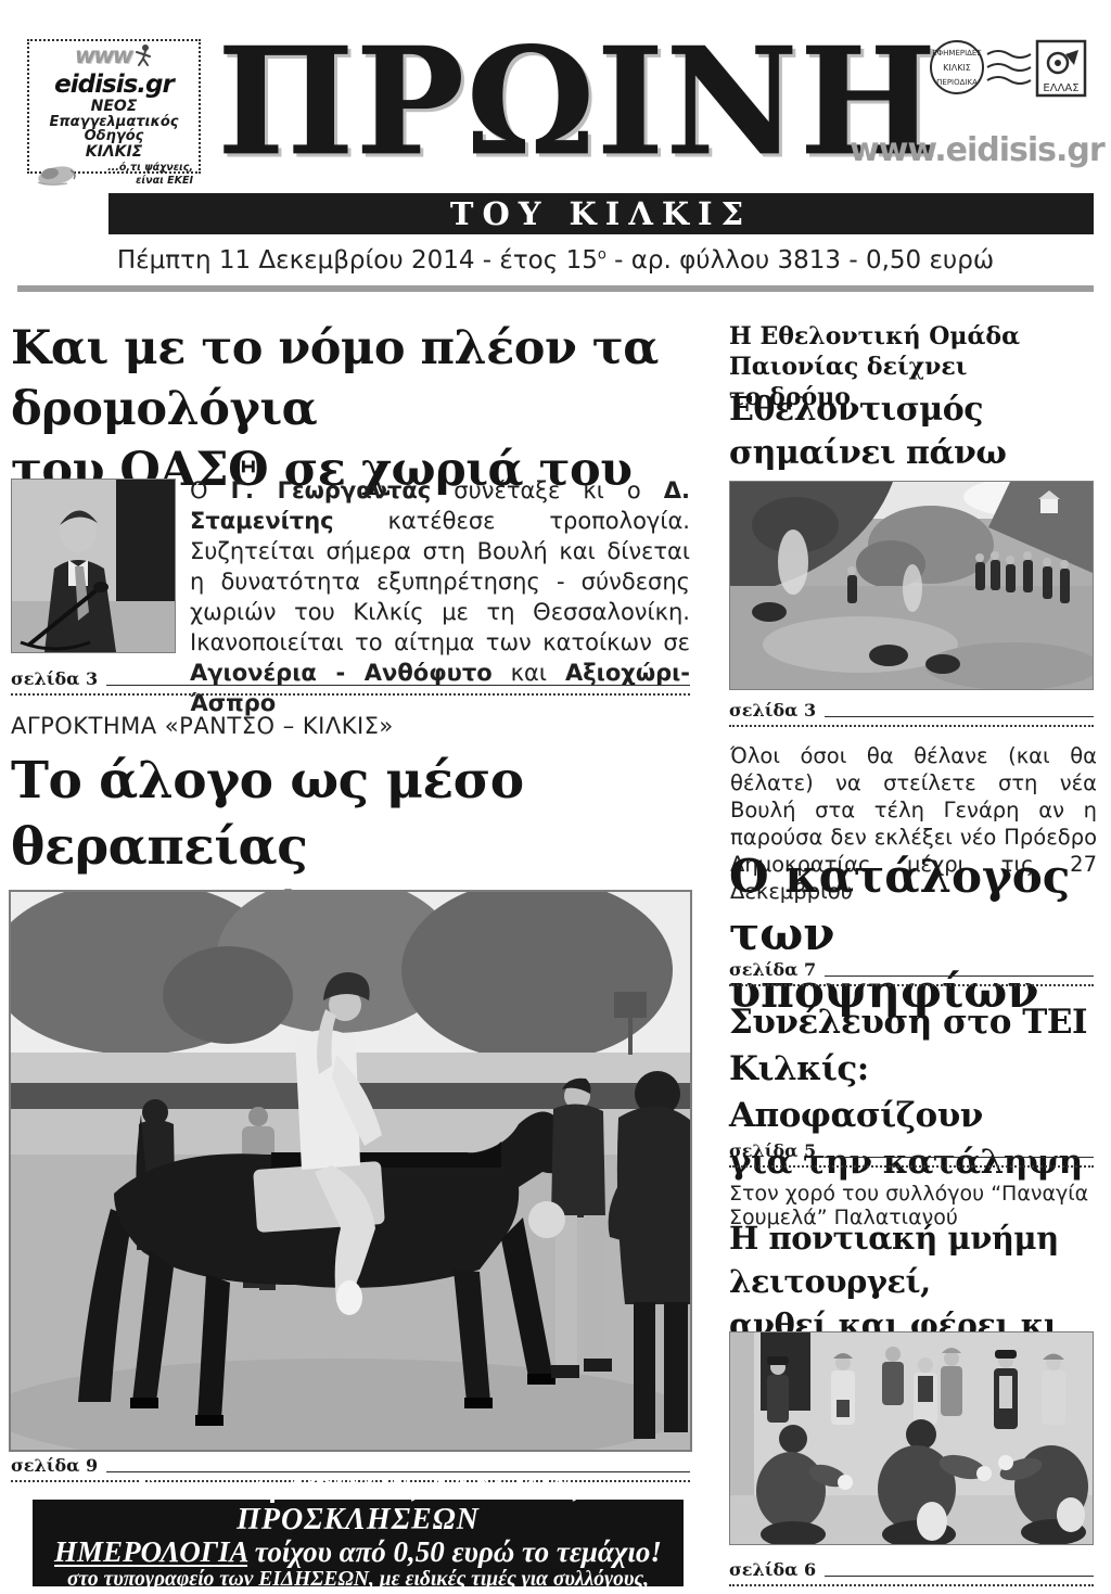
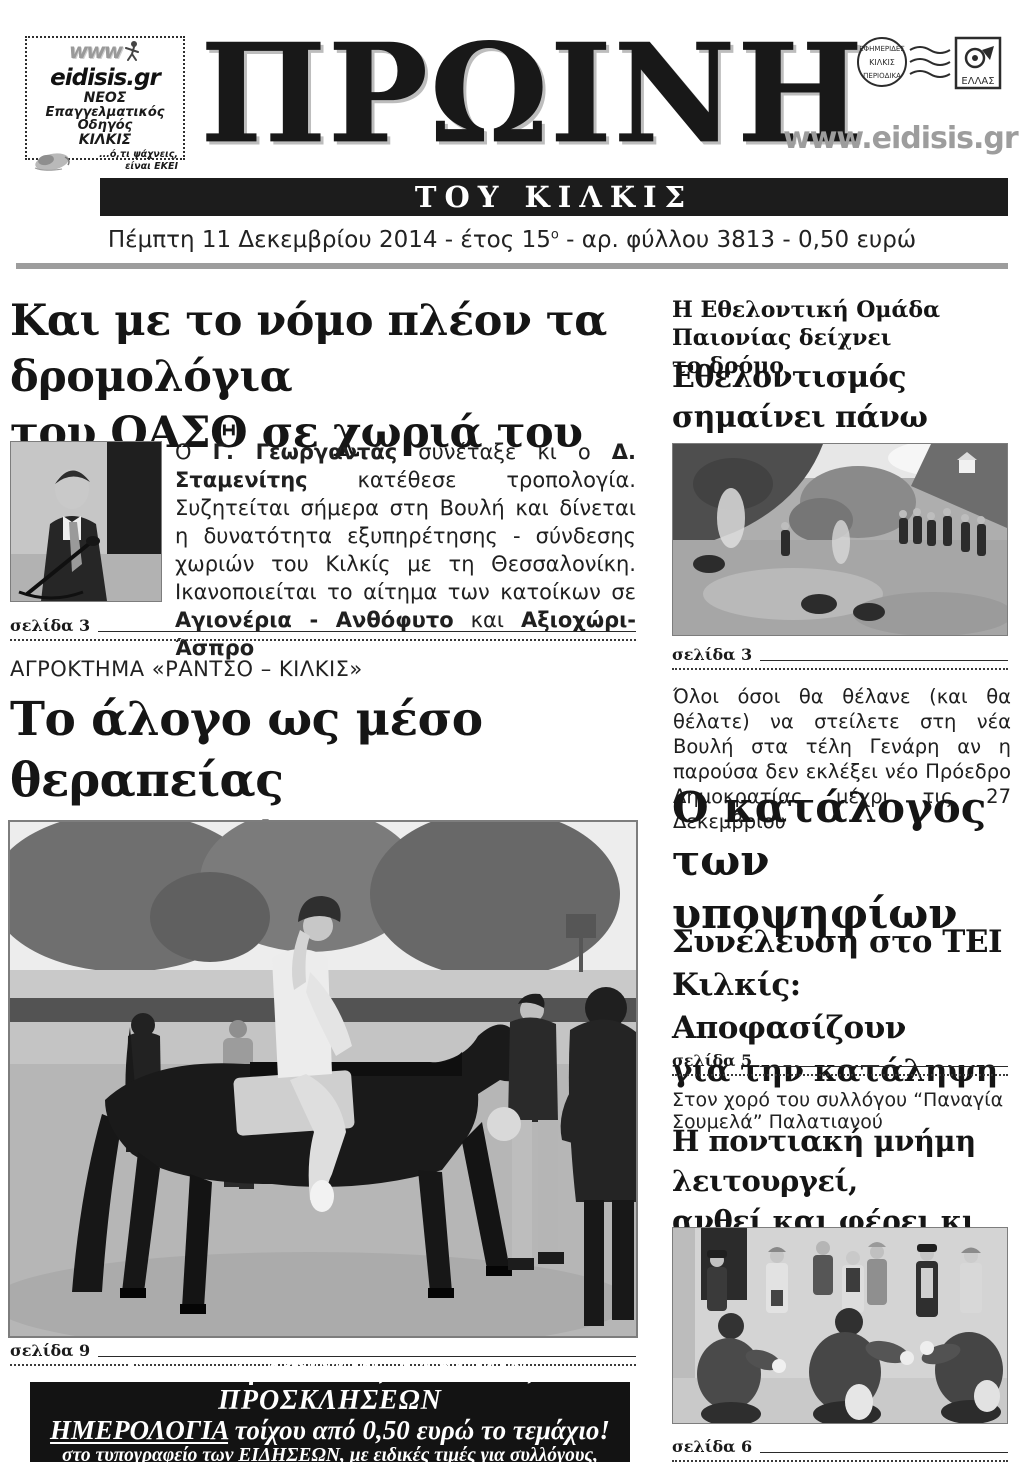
  www
  eidisis.gr
  ΝΕΟΣ
  Επαγγελματικός Οδηγός
  ΚΙΛΚΙΣ
  ...ό,τι ψάχνεις,
  είναι ΕΚΕΙ
  ΠΡΩΙΝΗ
  ΕΦΗΜΕΡΙΔΕΣ
  ΚΙΛΚΙΣ
  ΠΕΡΙΟΔΙΚΑ
  ΕΛΛΑΣ
  www.eidisis.gr
  ΤΟΥ ΚΙΛΚΙΣ
  Πέμπτη 11 Δεκεμβρίου 2014 - έτος 15ο - αρ. φύλλου 3813 - 0,50 ευρώ
  Και με το νόμο πλέον τα δρομολόγια
  του ΟΑΣΘ σε χωριά του
  Ο Γ. Γεωργαντάς συνέταξε κι ο Δ. Σταμενίτης κατέθεσε τροπολογία. Συζητείται σήμερα στη Βουλή και δίνεται η δυνατότητα εξυπηρέτησης - σύνδεσης χωριών του Κιλκίς με τη Θεσσαλονίκη. Ικανοποιείται το αίτημα των κατοίκων σε Αγιονέρια - Ανθόφυτο και Αξιοχώρι-Άσπρο
  σελίδα 3
  ΑΓΡΟΚΤΗΜΑ «ΡΑΝΤΣΟ – ΚΙΛΚΙΣ»
  Το άλογο ως μέσο θεραπείας
  σελίδα 9
  Εκτύπωση ΑΦΙΣΩΝ, ΛΑΧΕΙΩΝ, ΠΡΟΣΚΛΗΣΕΩΝ
  ΗΜΕΡΟΛΟΓΙΑ τοίχου από 0,50 ευρώ το τεμάχιο!
  στο τυπογραφείο των ΕΙΔΗΣΕΩΝ, με ειδικές τιμές για συλλόγους,
  Η Εθελοντική Ομάδα Παιονίας δείχνει
  το δρόμο
  Εθελοντισμός σημαίνει πάνω
  σελίδα 3
  Όλοι όσοι θα θέλανε (και θα θέλατε) να στείλετε στη νέα Βουλή στα τέλη Γενάρη αν η παρούσα δεν εκλέξει νέο Πρόεδρο Δημοκρατίας μέχρι τις 27 Δεκεμβρίου
  Ο κατάλογος
  των υποψηφίων
- σελίδα 7
  Συνέλευση στο ΤΕΙ Κιλκίς:
  Αποφασίζουν
  για την κατάληψη
  σελίδα 5
  Στον χορό του συλλόγου “Παναγία Σουμελά” Παλατιανού
  Η ποντιακή μνήμη λειτουργεί,
  ανθεί και φέρει κι
  σελίδα 6
